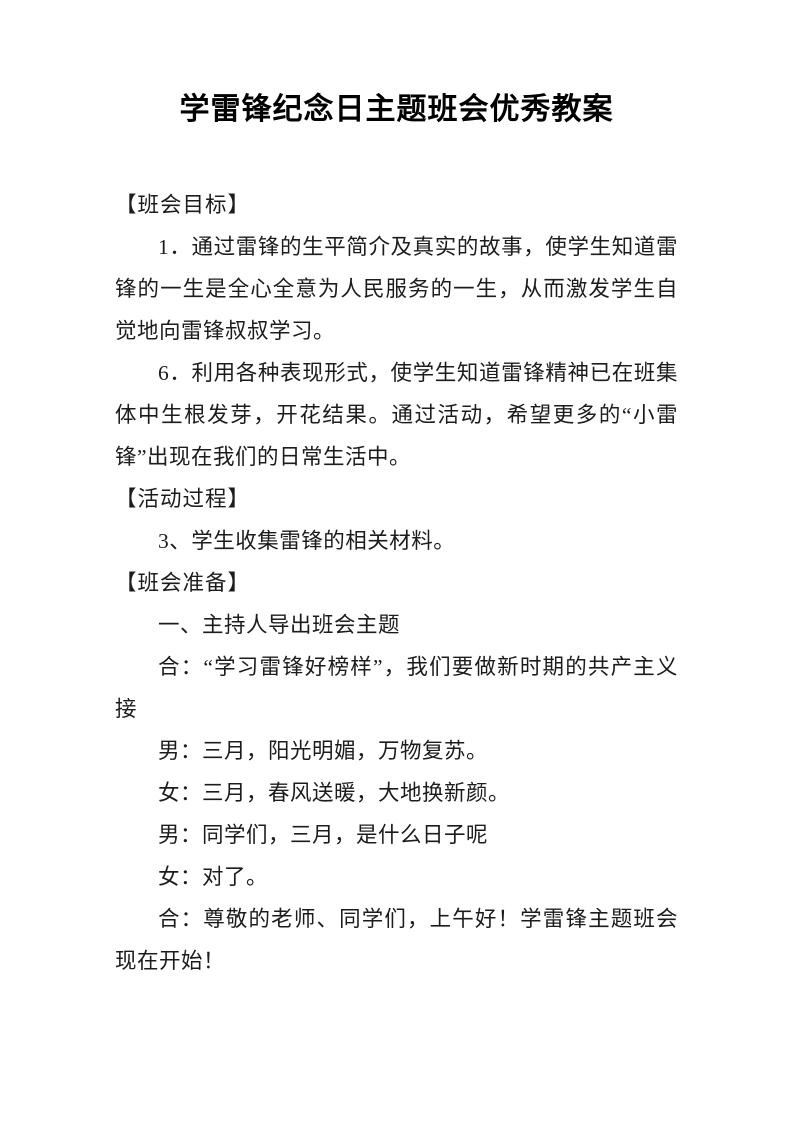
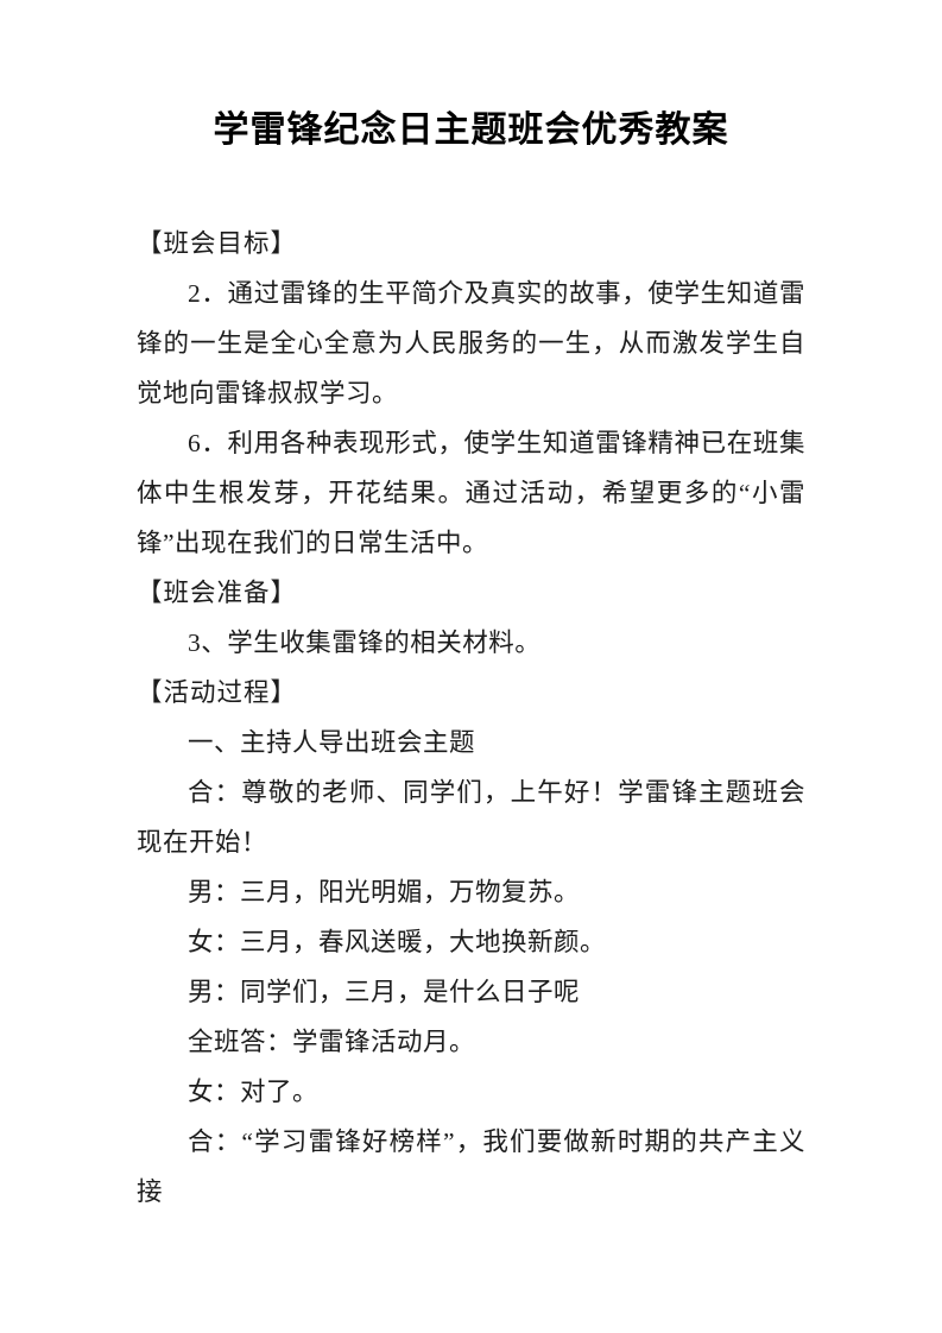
  学雷锋纪念日主题班会优秀教案
  【班会目标】
- 1．通过雷锋的生平简介及真实的故事，使学生知道雷锋的一生是全心全意为人民服务的一生，从而激发学生自觉地向雷锋叔叔学习。
+ 2．通过雷锋的生平简介及真实的故事，使学生知道雷锋的一生是全心全意为人民服务的一生，从而激发学生自觉地向雷锋叔叔学习。
  6．利用各种表现形式，使学生知道雷锋精神已在班集体中生根发芽，开花结果。通过活动，希望更多的“小雷锋”出现在我们的日常生活中。
- 【活动过程】
+ 【班会准备】
  3、学生收集雷锋的相关材料。
- 【班会准备】
+ 【活动过程】
  一、主持人导出班会主题
- 合：“学习雷锋好榜样”，我们要做新时期的共产主义接
+ 合：尊敬的老师、同学们，上午好！学雷锋主题班会现在开始！
  男：三月，阳光明媚，万物复苏。
  女：三月，春风送暖，大地换新颜。
  男：同学们，三月，是什么日子呢
+ 全班答：学雷锋活动月。
  女：对了。
- 合：尊敬的老师、同学们，上午好！学雷锋主题班会现在开始！
+ 合：“学习雷锋好榜样”，我们要做新时期的共产主义接
